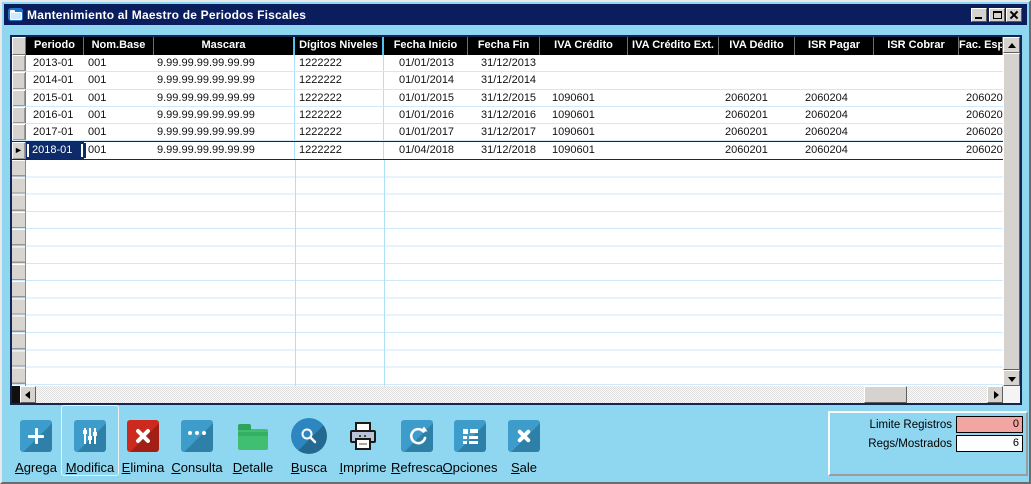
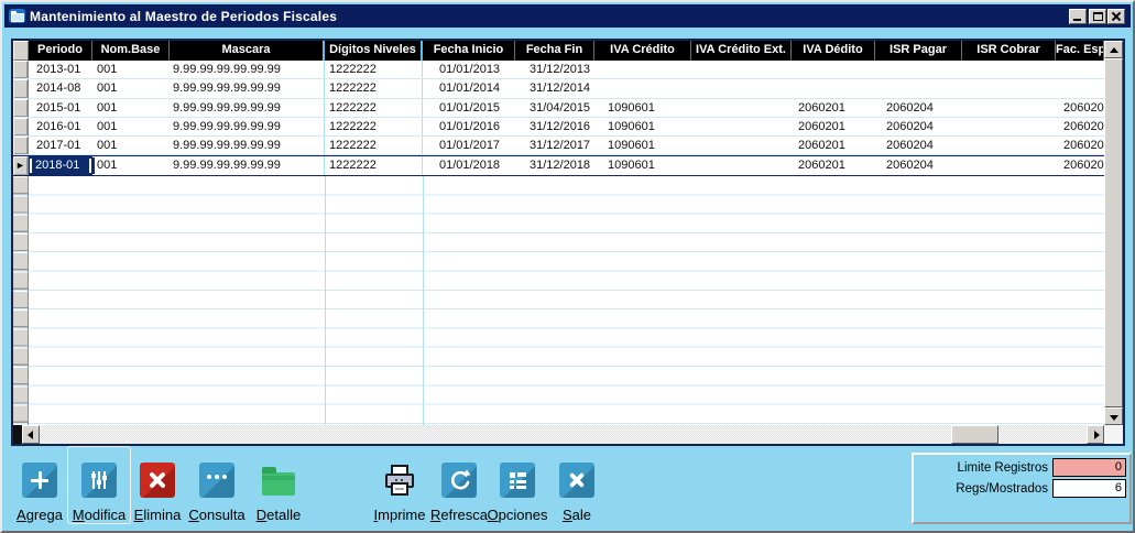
  Mantenimiento al Maestro de Periodos Fiscales
  Periodo
  Nom.Base
  Mascara
  Dígitos Niveles
  Fecha Inicio
  Fecha Fin
  IVA Crédito
  IVA Crédito Ext.
  IVA Dédito
  ISR Pagar
  ISR Cobrar
  Fac. Esp
  2013-01
  001
  9.99.99.99.99.99.99
  1222222
  01/01/2013
  31/12/2013
- 2014-01
+ 2014-08
  001
  9.99.99.99.99.99.99
  1222222
  01/01/2014
  31/12/2014
  2015-01
  001
  9.99.99.99.99.99.99
  1222222
  01/01/2015
- 31/12/2015
+ 31/04/2015
  1090601
  2060201
  2060204
  206020
  2016-01
  001
  9.99.99.99.99.99.99
  1222222
  01/01/2016
  31/12/2016
  1090601
  2060201
  2060204
  206020
  2017-01
  001
  9.99.99.99.99.99.99
  1222222
  01/01/2017
  31/12/2017
  1090601
  2060201
  2060204
  206020
  ►
  2018-01
  001
  9.99.99.99.99.99.99
  1222222
- 01/04/2018
+ 01/01/2018
  31/12/2018
  1090601
  2060201
  2060204
  206020
  Agrega
  Modifica
  Elimina
  Consulta
  Detalle
- Busca
  Imprime
  Refresca
  Opciones
  Sale
  Limite Registros
  0
  Regs/Mostrados
  6
